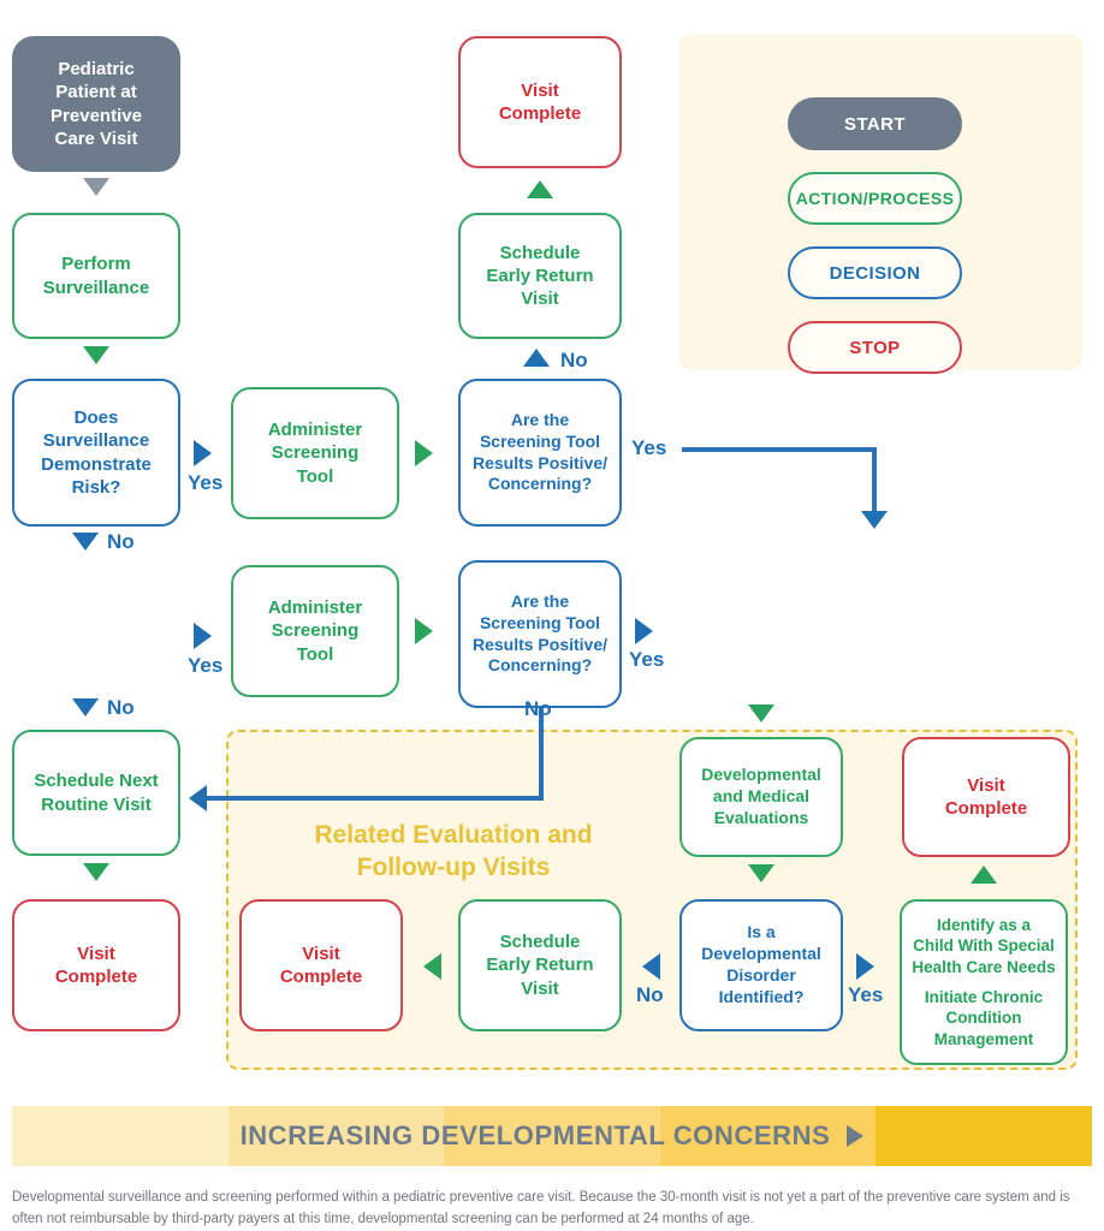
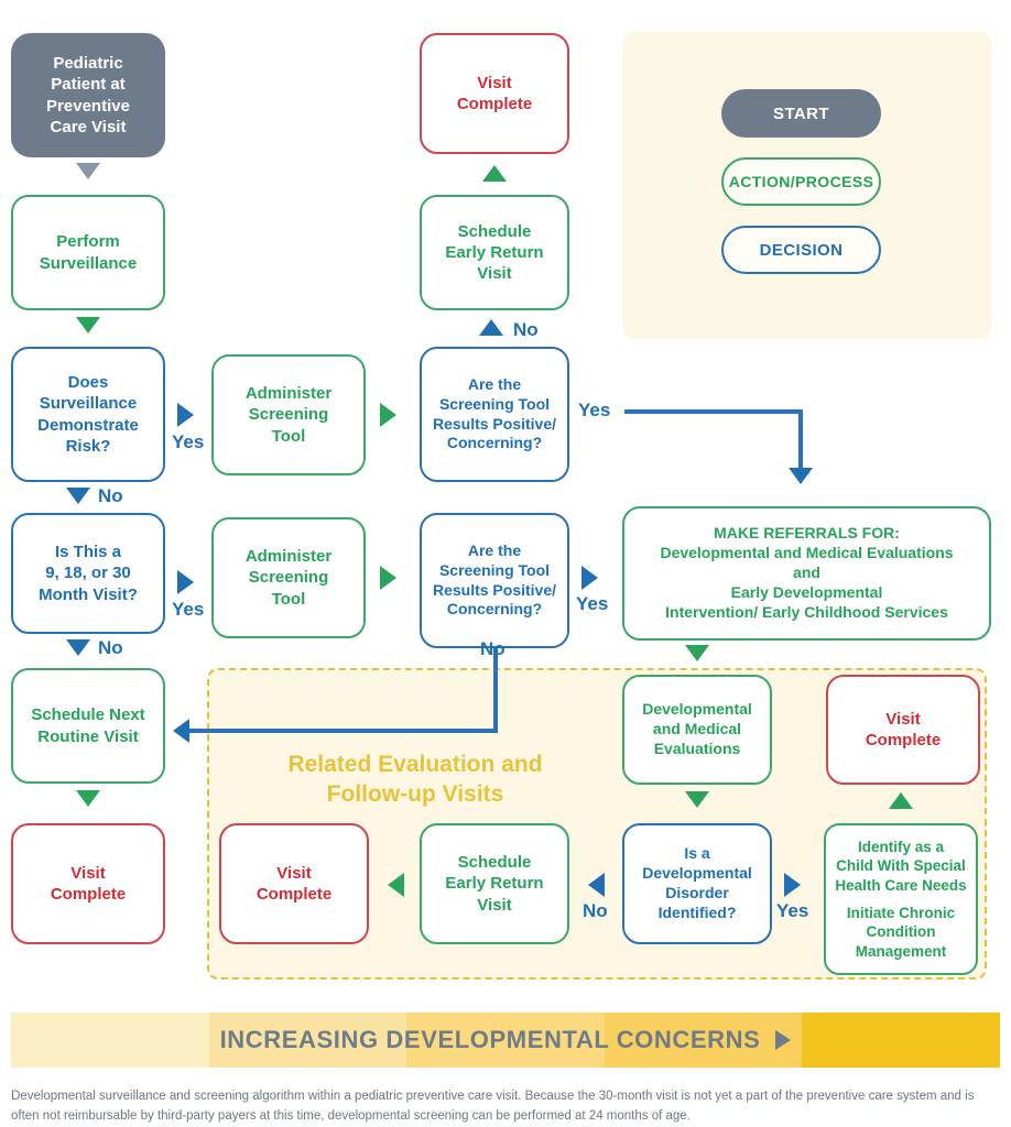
  START
  ACTION/PROCESS
  DECISION
- STOP
  Related Evaluation and Follow-up Visits
  Pediatric
  Patient at
  Preventive
  Care Visit
  Perform
  Surveillance
  Does
  Surveillance
  Demonstrate
  Risk?
  No
+ Is This a
+ 9, 18, or 30
+ Month Visit?
  No
  Schedule Next
  Routine Visit
  Visit
  Complete
  Yes
  Administer
  Screening
  Tool
  Yes
  Administer
  Screening
  Tool
  Visit
  Complete
  Schedule
  Early Return
  Visit
  No
  Are the
  Screening Tool
  Results Positive/
  Concerning?
  Yes
  Are the
  Screening Tool
  Results Positive/
  Concerning?
  Yes
  No
+ MAKE REFERRALS FOR:
+ Developmental and Medical Evaluations
+ and
+ Early Developmental
+ Intervention/ Early Childhood Services
  Developmental
  and Medical
  Evaluations
  Is a
  Developmental
  Disorder
  Identified?
  No
  Yes
  Identify as a
  Child With Special
  Health Care Needs
  Initiate Chronic
  Condition
  Management
  Visit
  Complete
  Schedule
  Early Return
  Visit
  Visit
  Complete
  INCREASING DEVELOPMENTAL CONCERNS
- Developmental surveillance and screening performed within a pediatric preventive care visit. Because the 30-month visit is not yet a part of the preventive care system and is often not reimbursable by third-party payers at this time, developmental screening can be performed at 24 months of age.
+ Developmental surveillance and screening algorithm within a pediatric preventive care visit. Because the 30-month visit is not yet a part of the preventive care system and is often not reimbursable by third-party payers at this time, developmental screening can be performed at 24 months of age.
